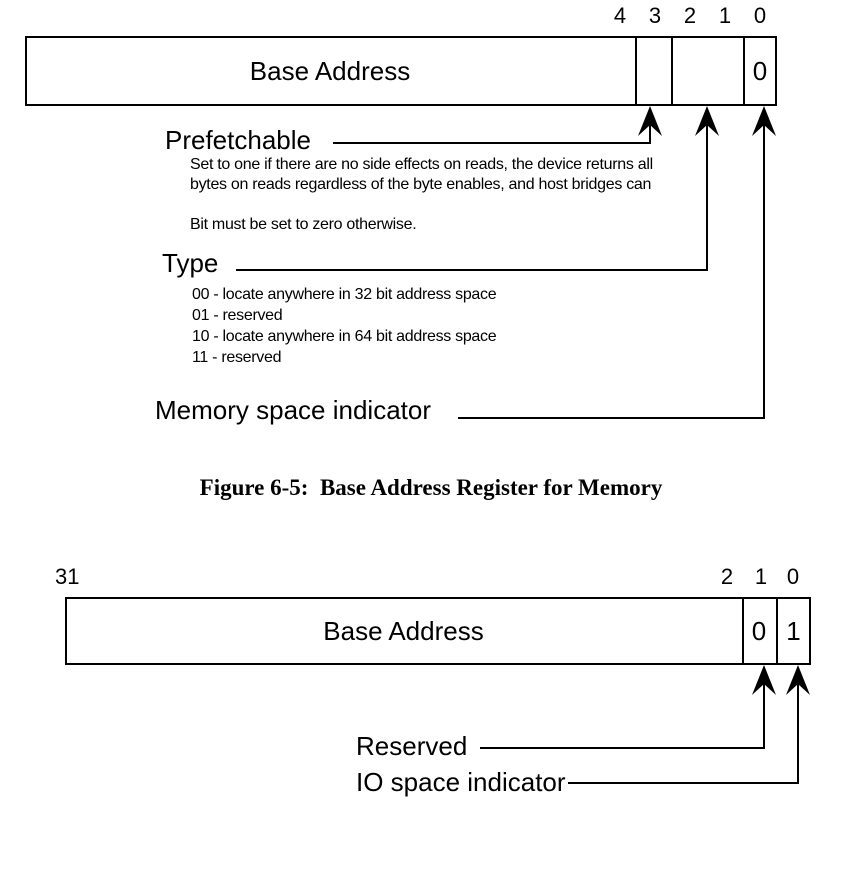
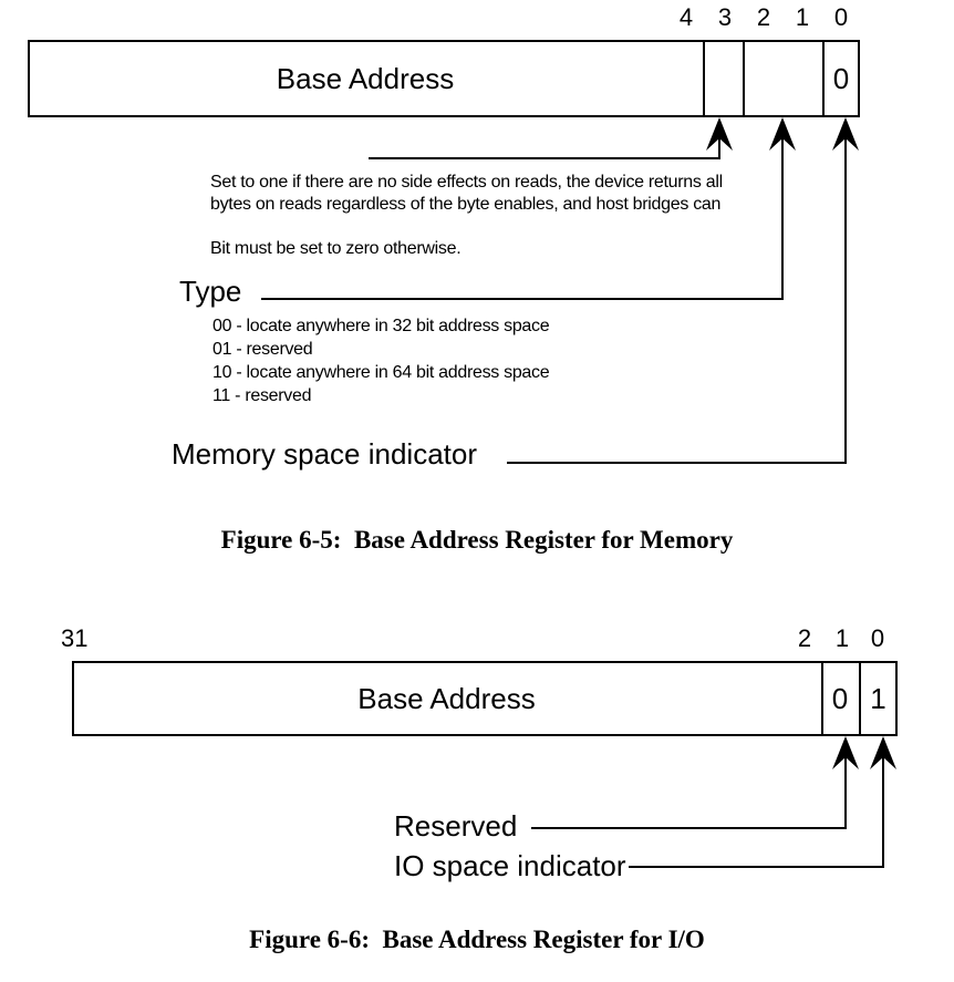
  4
  3
  2
  1
  0
  Base Address
  0
- Prefetchable
  Set to one if there are no side effects on reads, the device returns all
  bytes on reads regardless of the byte enables, and host bridges can
  Bit must be set to zero otherwise.
  Type
  00 - locate anywhere in 32 bit address space
  01 - reserved
  10 - locate anywhere in 64 bit address space
  11 - reserved
  Memory space indicator
  Figure 6-5: Base Address Register for Memory
  31
  2
  1
  0
  Base Address
  0
  1
  Reserved
  IO space indicator
+ Figure 6-6: Base Address Register for I/O
